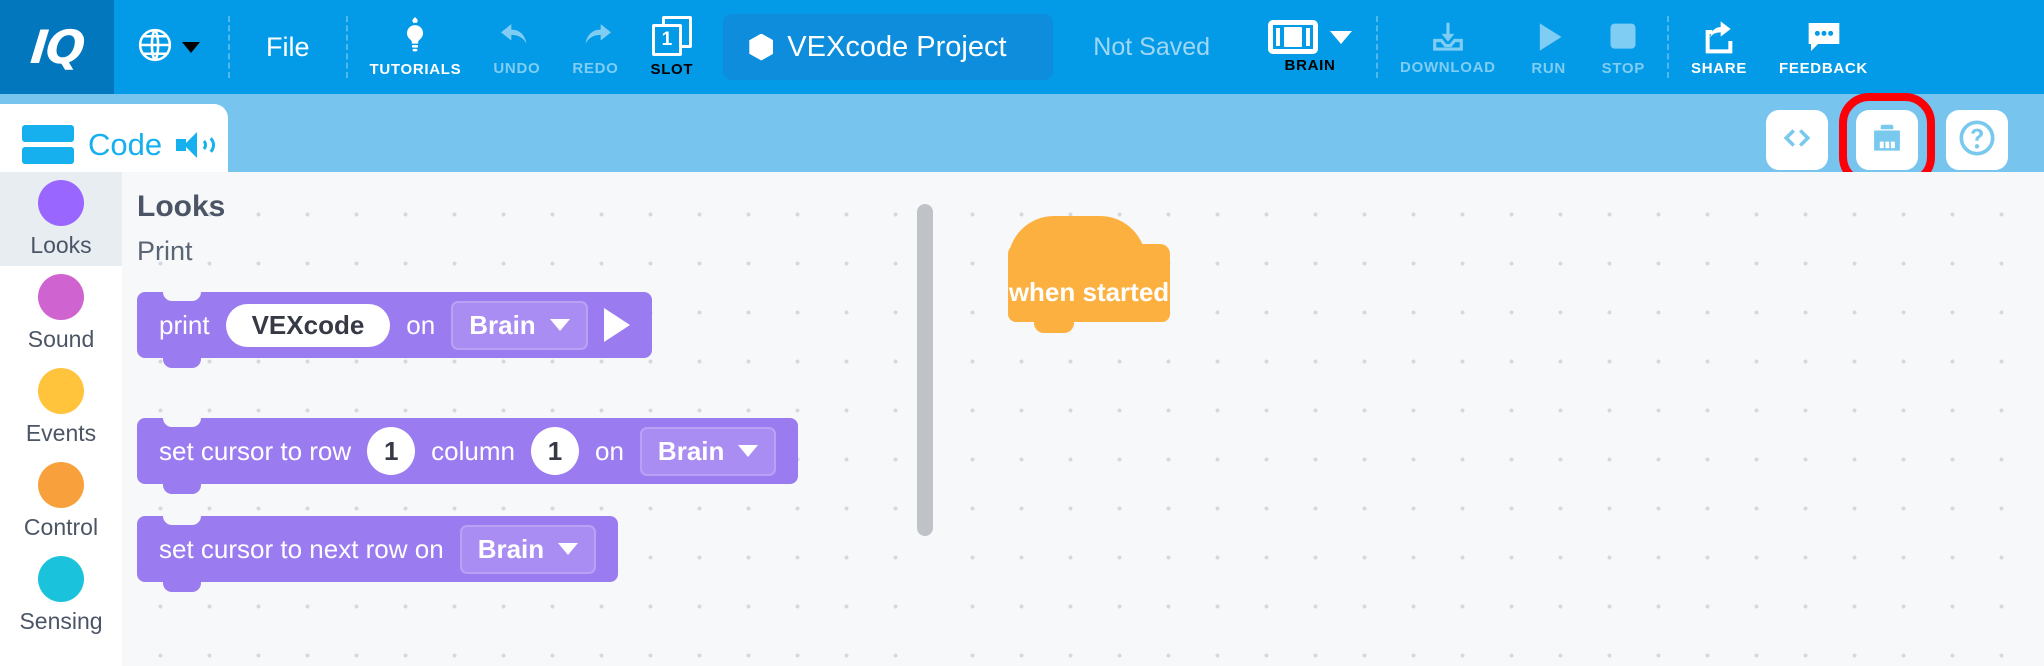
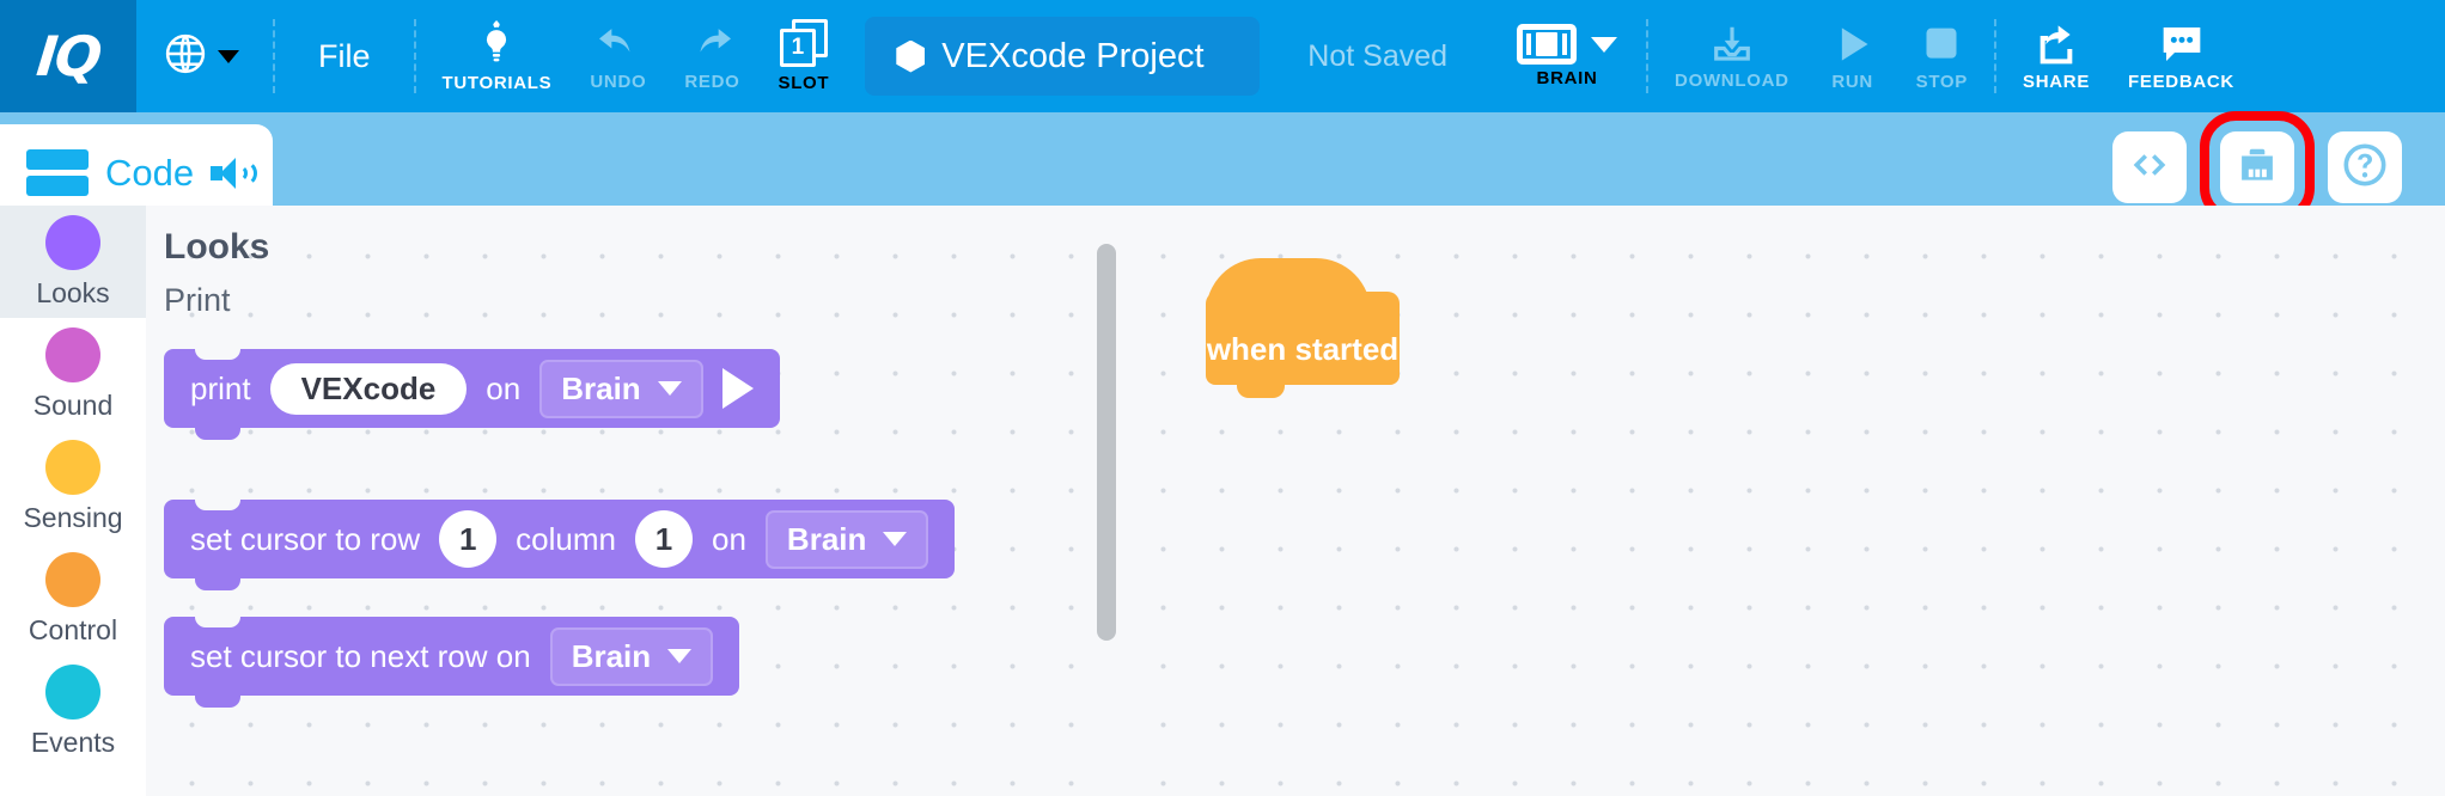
  File
  TUTORIALS
  UNDO
  REDO
  1
  SLOT
  VEXcode Project
  Not Saved
  BRAIN
  DOWNLOAD
  RUN
  STOP
  SHARE
  FEEDBACK
  Code
  Looks
  Sound
- Events
+ Sensing
  Control
- Sensing
+ Events
  Looks
  Print
  print
  VEXcode
  on
  Brain
  set cursor to row
  1
  column
  1
  on
  Brain
  set cursor to next row on
  Brain
  when started
